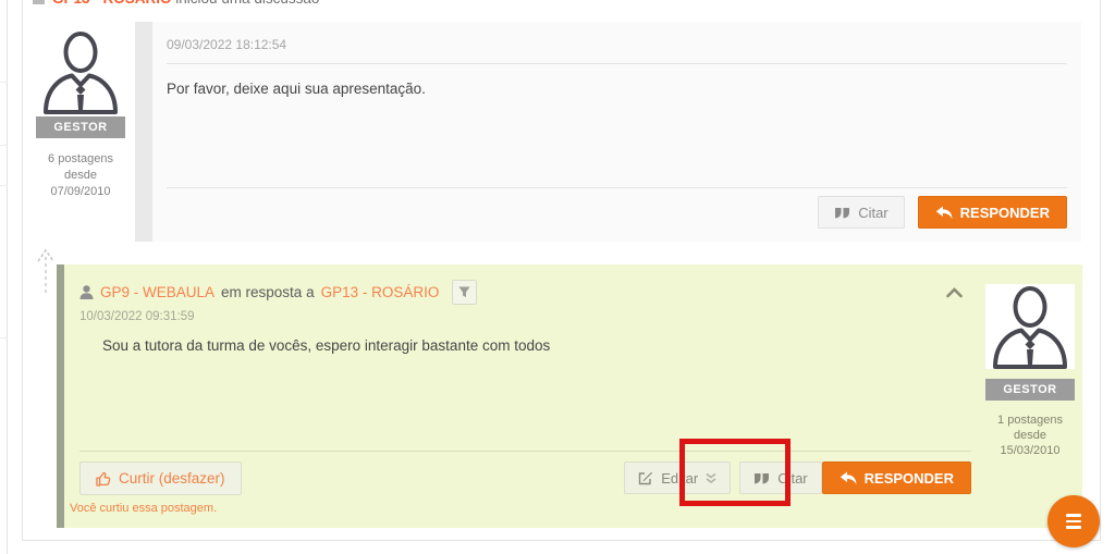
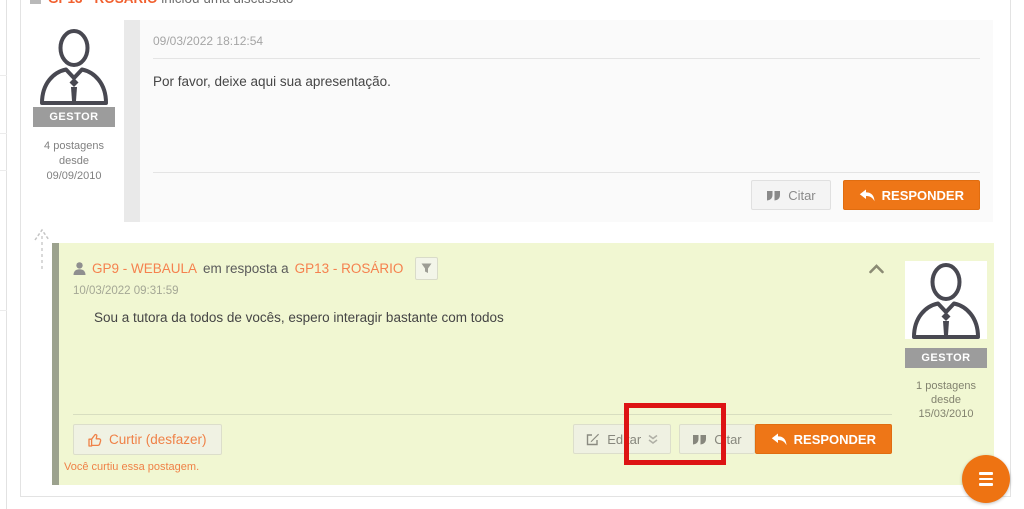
  GESTOR
- 6 postagens
+ 4 postagens
  desde
- 07/09/2010
+ 09/09/2010
  09/03/2022 18:12:54
  Por favor, deixe aqui sua apresentação.
  Citar
  RESPONDER
  GP9 - WEBAULA
  em resposta a
  GP13 - ROSÁRIO
  10/03/2022 09:31:59
- Sou a tutora da turma de vocês, espero interagir bastante com todos
+ Sou a tutora da todos de vocês, espero interagir bastante com todos
  Curtir (desfazer)
  Você curtiu essa postagem.
  Editar
  Citar
  RESPONDER
  GESTOR
  1 postagens
  desde
  15/03/2010
